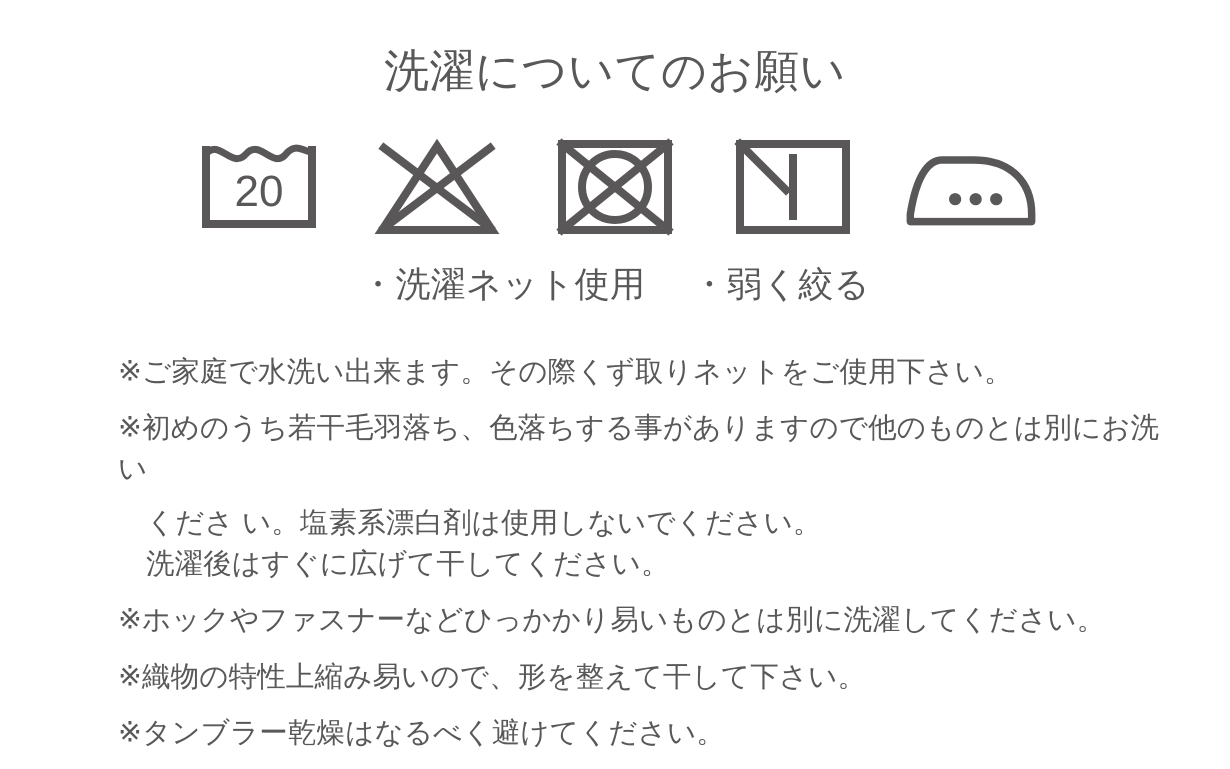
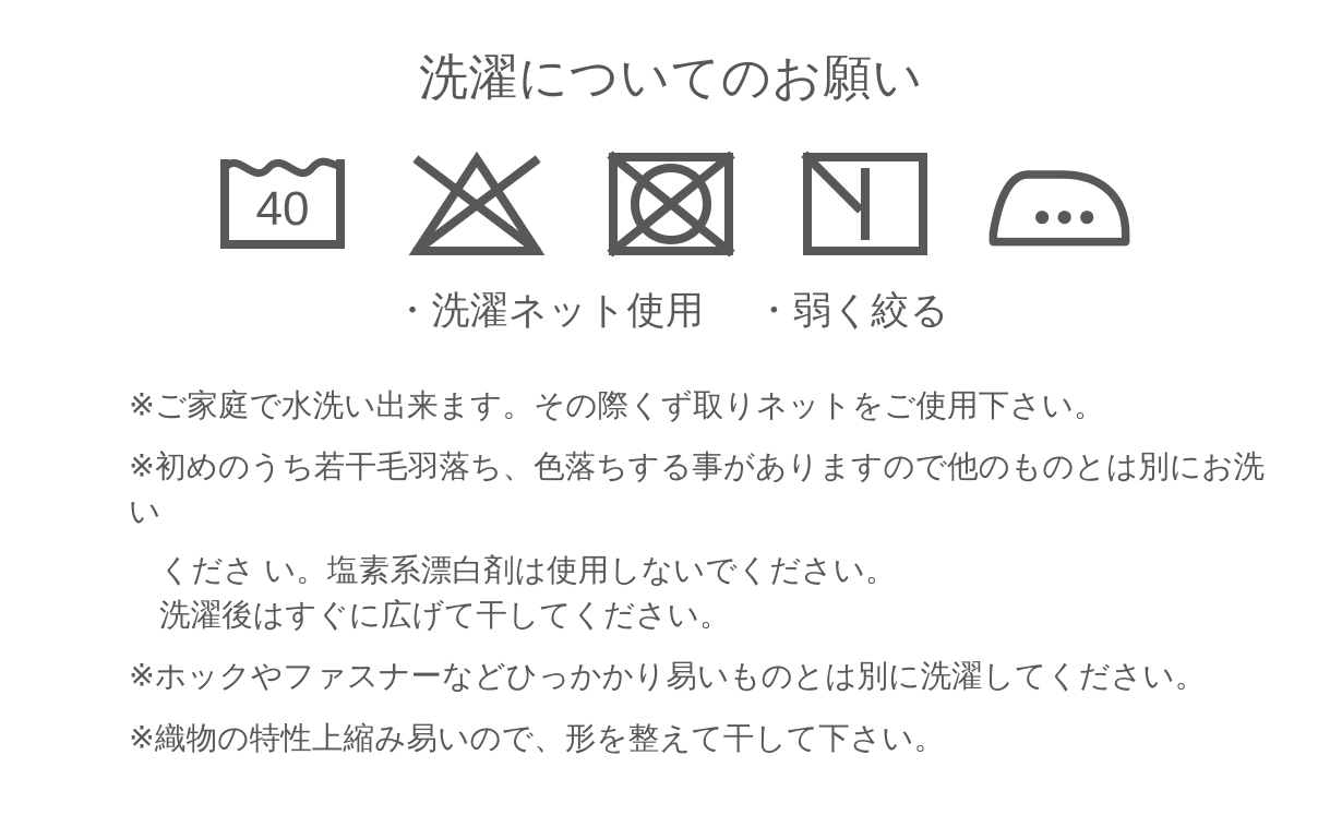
  洗濯についてのお願い
- 20
+ 40
  ・洗濯ネット使用 ・弱く絞る
  ※ご家庭で水洗い出来ます。その際くず取りネットをご使用下さい。
  ※初めのうち若干毛羽落ち、色落ちする事がありますので他のものとは別にお洗い
  くださ い。塩素系漂白剤は使用しないでください。
  洗濯後はすぐに広げて干してください。
  ※ホックやファスナーなどひっかかり易いものとは別に洗濯してください。
  ※織物の特性上縮み易いので、形を整えて干して下さい。
- ※タンブラー乾燥はなるべく避けてください。
